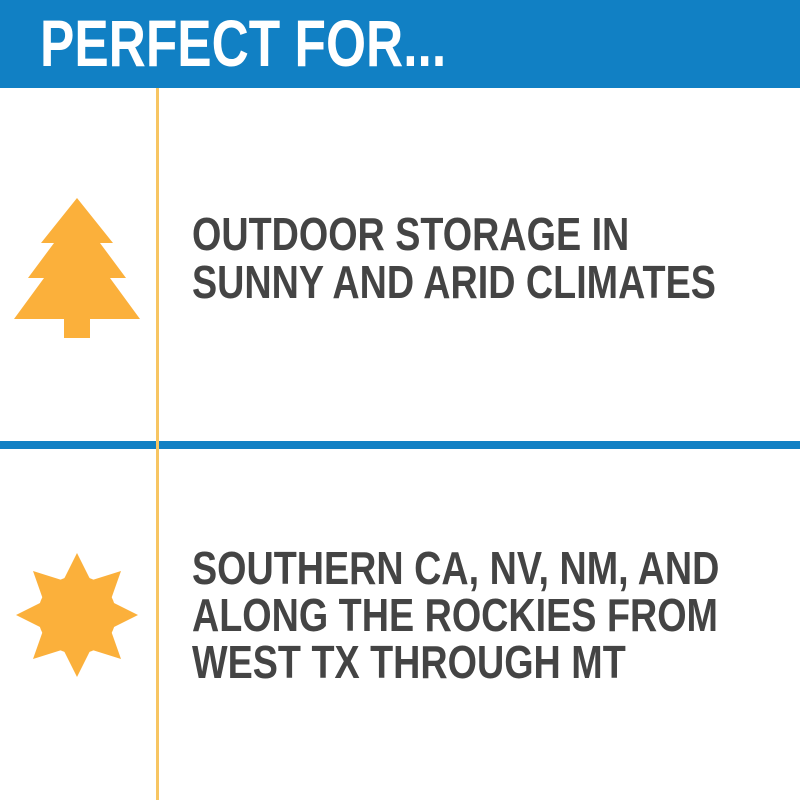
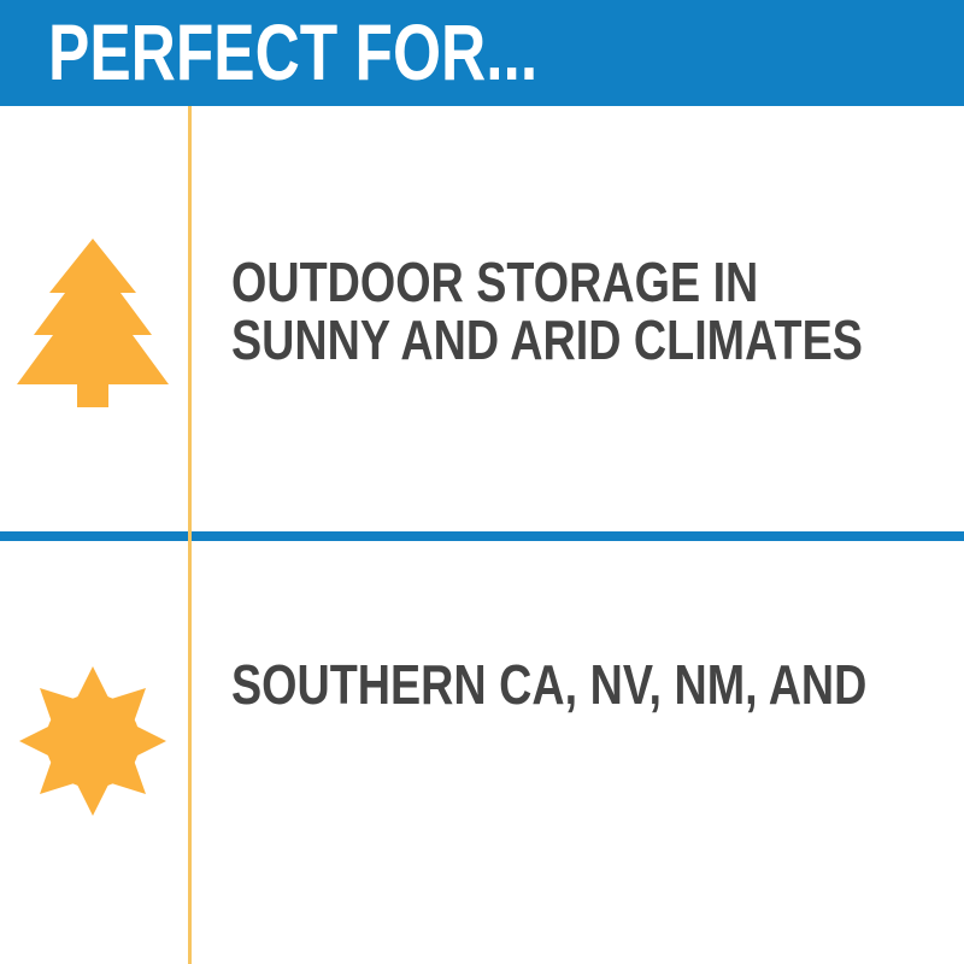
  PERFECT FOR...
  OUTDOOR STORAGE IN
  SUNNY AND ARID CLIMATES
  SOUTHERN CA, NV, NM, AND
- ALONG THE ROCKIES FROM
- WEST TX THROUGH MT
